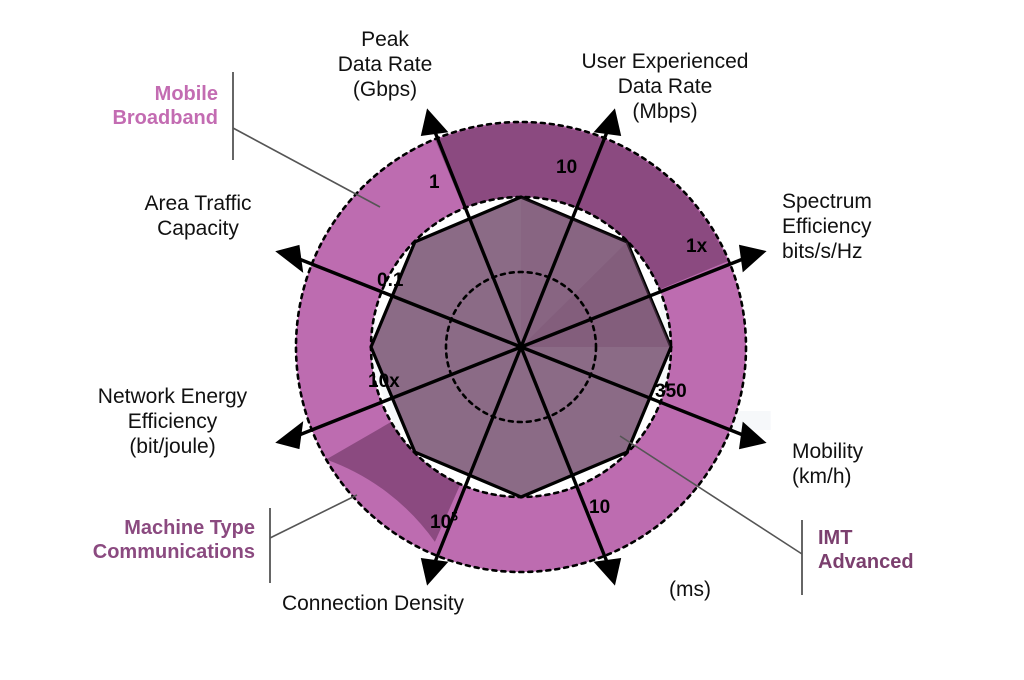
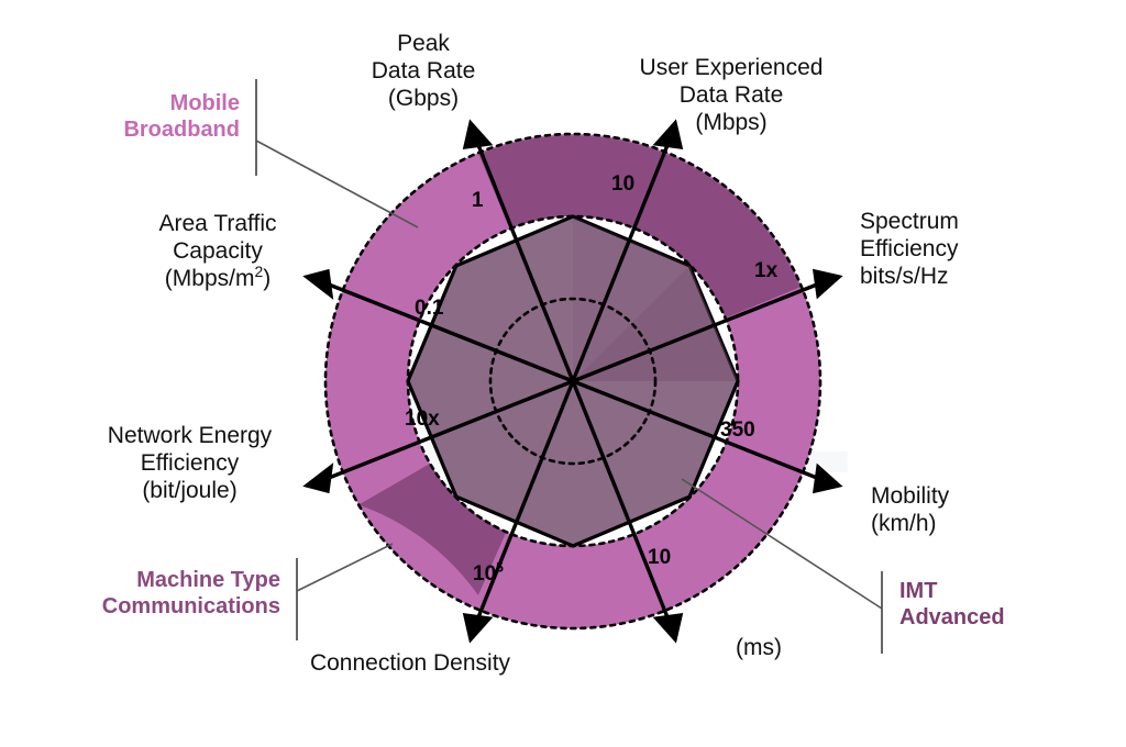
  Peak
  Data Rate
  (Gbps)
  User Experienced
  Data Rate
  (Mbps)
  Spectrum
  Efficiency
  bits/s/Hz
  Mobility
  (km/h)
  (ms)
  Connection Density
  Network Energy
  Efficiency
  (bit/joule)
  Area Traffic
  Capacity
+ (Mbps/m2)
  1
  10
  1x
  350
  10
  105
  10x
  0.1
  Mobile
  Broadband
  Machine Type
  Communications
  IMT
  Advanced
